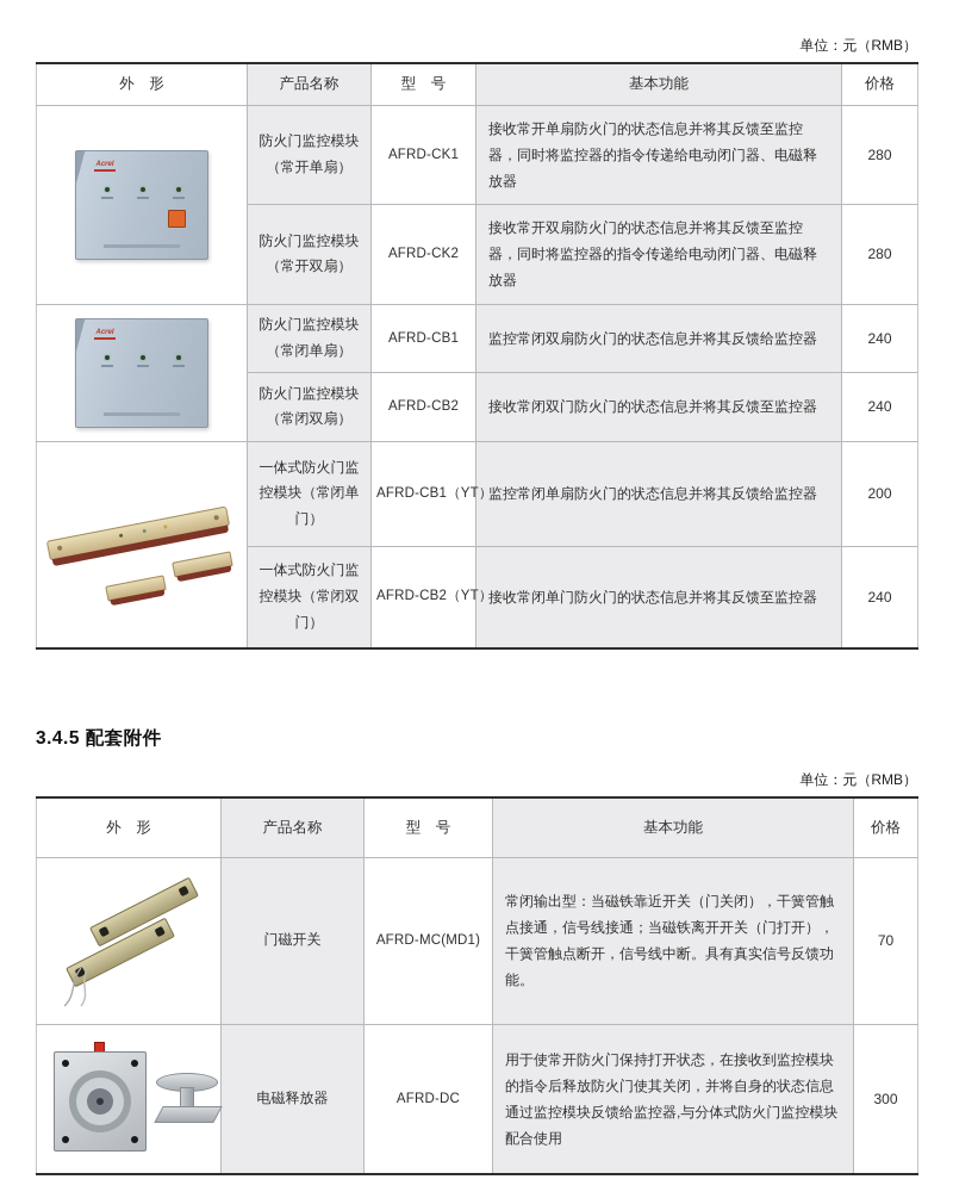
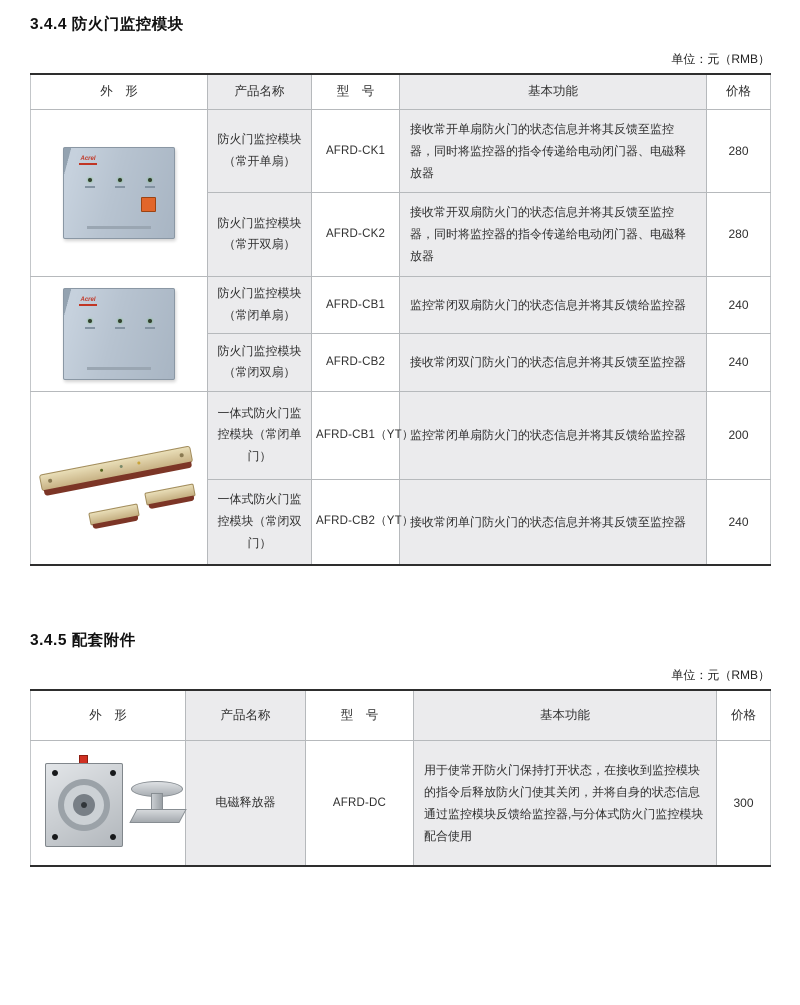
+ 3.4.4 防火门监控模块
  单位：元（RMB）
  外 形	产品名称	型 号	基本功能	价格
  	防火门监控模块（常开单扇）	AFRD-CK1	接收常开单扇防火门的状态信息并将其反馈至监控器，同时将监控器的指令传递给电动闭门器、电磁释放器	280
  防火门监控模块（常开双扇）	AFRD-CK2	接收常开双扇防火门的状态信息并将其反馈至监控器，同时将监控器的指令传递给电动闭门器、电磁释放器	280
  	防火门监控模块（常闭单扇）	AFRD-CB1	监控常闭双扇防火门的状态信息并将其反馈给监控器	240
  防火门监控模块（常闭双扇）	AFRD-CB2	接收常闭双门防火门的状态信息并将其反馈至监控器	240
  	一体式防火门监控模块（常闭单门）	AFRD-CB1（YT）	监控常闭单扇防火门的状态信息并将其反馈给监控器	200
  一体式防火门监控模块（常闭双门）	AFRD-CB2（YT）	接收常闭单门防火门的状态信息并将其反馈至监控器	240
  3.4.5 配套附件
  单位：元（RMB）
  外 形	产品名称	型 号	基本功能	价格
- 	门磁开关	AFRD-MC(MD1)	常闭输出型：当磁铁靠近开关（门关闭），干簧管触点接通，信号线接通；当磁铁离开开关（门打开），干簧管触点断开，信号线中断。具有真实信号反馈功能。	70
  	电磁释放器	AFRD-DC	用于使常开防火门保持打开状态，在接收到监控模块的指令后释放防火门使其关闭，并将自身的状态信息通过监控模块反馈给监控器,与分体式防火门监控模块配合使用	300
